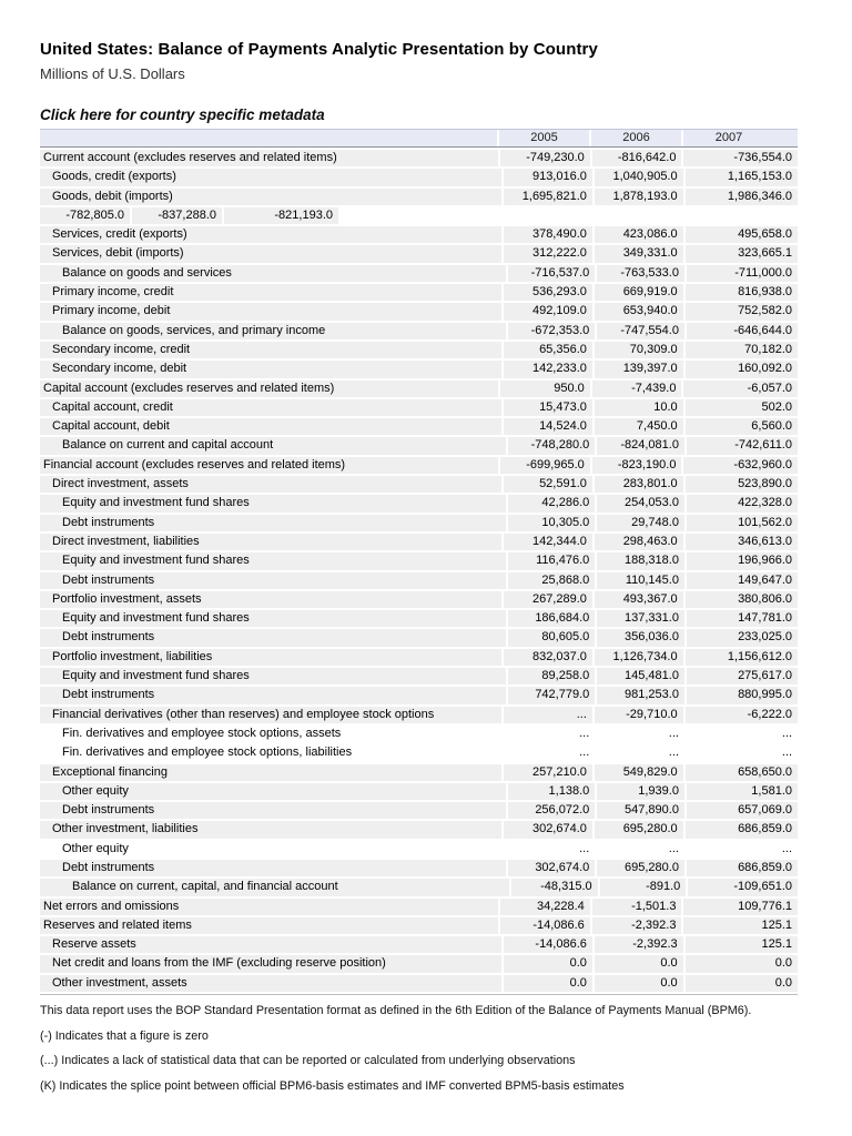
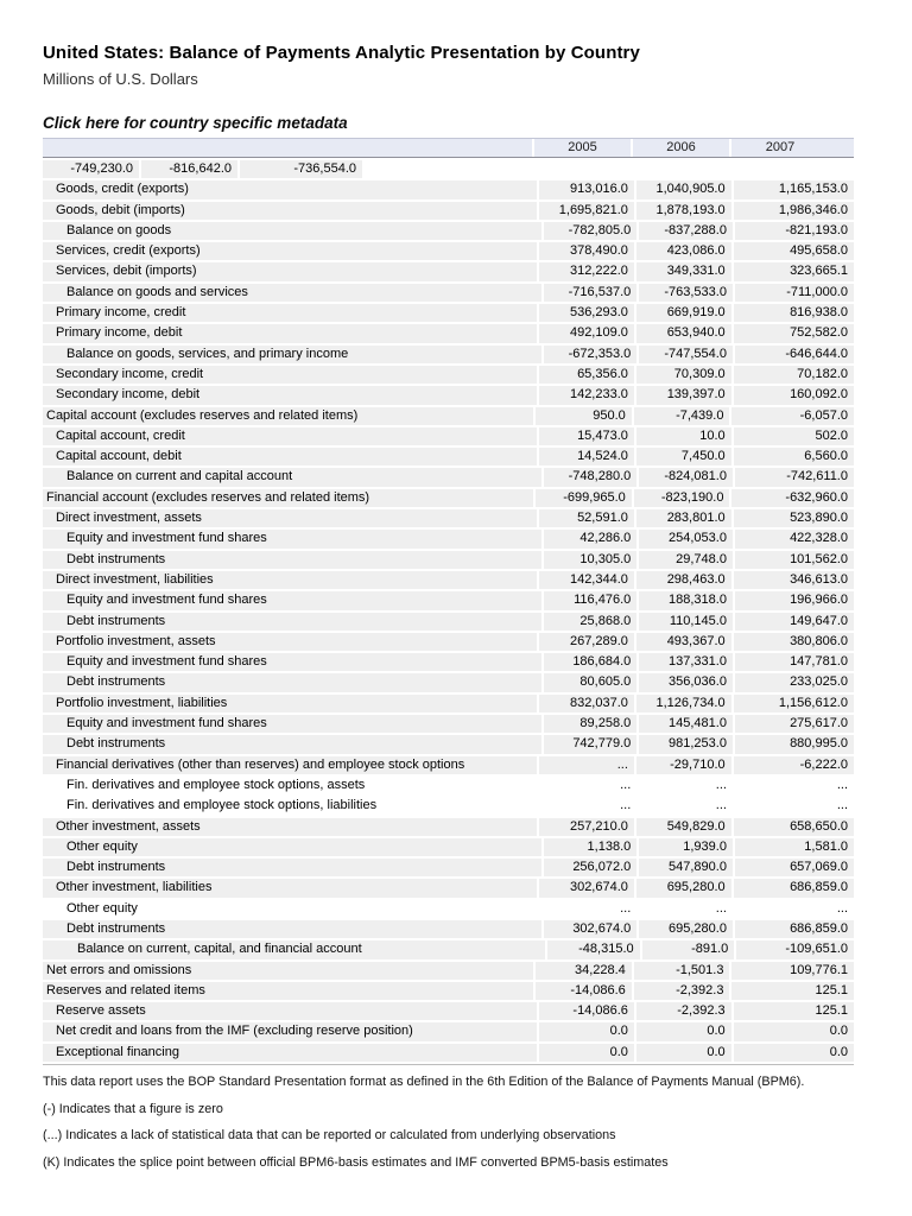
  United States: Balance of Payments Analytic Presentation by Country
  Millions of U.S. Dollars
  Click here for country specific metadata
  2005
  2006
  2007
- Current account (excludes reserves and related items)
  -749,230.0
  -816,642.0
  -736,554.0
  Goods, credit (exports)
  913,016.0
  1,040,905.0
  1,165,153.0
  Goods, debit (imports)
  1,695,821.0
  1,878,193.0
  1,986,346.0
+ Balance on goods
  -782,805.0
  -837,288.0
  -821,193.0
  Services, credit (exports)
  378,490.0
  423,086.0
  495,658.0
  Services, debit (imports)
  312,222.0
  349,331.0
  323,665.1
  Balance on goods and services
  -716,537.0
  -763,533.0
  -711,000.0
  Primary income, credit
  536,293.0
  669,919.0
  816,938.0
  Primary income, debit
  492,109.0
  653,940.0
  752,582.0
  Balance on goods, services, and primary income
  -672,353.0
  -747,554.0
  -646,644.0
  Secondary income, credit
  65,356.0
  70,309.0
  70,182.0
  Secondary income, debit
  142,233.0
  139,397.0
  160,092.0
  Capital account (excludes reserves and related items)
  950.0
  -7,439.0
  -6,057.0
  Capital account, credit
  15,473.0
  10.0
  502.0
  Capital account, debit
  14,524.0
  7,450.0
  6,560.0
  Balance on current and capital account
  -748,280.0
  -824,081.0
  -742,611.0
  Financial account (excludes reserves and related items)
  -699,965.0
  -823,190.0
  -632,960.0
  Direct investment, assets
  52,591.0
  283,801.0
  523,890.0
  Equity and investment fund shares
  42,286.0
  254,053.0
  422,328.0
  Debt instruments
  10,305.0
  29,748.0
  101,562.0
  Direct investment, liabilities
  142,344.0
  298,463.0
  346,613.0
  Equity and investment fund shares
  116,476.0
  188,318.0
  196,966.0
  Debt instruments
  25,868.0
  110,145.0
  149,647.0
  Portfolio investment, assets
  267,289.0
  493,367.0
  380,806.0
  Equity and investment fund shares
  186,684.0
  137,331.0
  147,781.0
  Debt instruments
  80,605.0
  356,036.0
  233,025.0
  Portfolio investment, liabilities
  832,037.0
  1,126,734.0
  1,156,612.0
  Equity and investment fund shares
  89,258.0
  145,481.0
  275,617.0
  Debt instruments
  742,779.0
  981,253.0
  880,995.0
  Financial derivatives (other than reserves) and employee stock options
  ...
  -29,710.0
  -6,222.0
  Fin. derivatives and employee stock options, assets
  ...
  ...
  ...
  Fin. derivatives and employee stock options, liabilities
  ...
  ...
  ...
- Exceptional financing
+ Other investment, assets
  257,210.0
  549,829.0
  658,650.0
  Other equity
  1,138.0
  1,939.0
  1,581.0
  Debt instruments
  256,072.0
  547,890.0
  657,069.0
  Other investment, liabilities
  302,674.0
  695,280.0
  686,859.0
  Other equity
  ...
  ...
  ...
  Debt instruments
  302,674.0
  695,280.0
  686,859.0
  Balance on current, capital, and financial account
  -48,315.0
  -891.0
  -109,651.0
  Net errors and omissions
  34,228.4
  -1,501.3
  109,776.1
  Reserves and related items
  -14,086.6
  -2,392.3
  125.1
  Reserve assets
  -14,086.6
  -2,392.3
  125.1
  Net credit and loans from the IMF (excluding reserve position)
  0.0
  0.0
  0.0
- Other investment, assets
+ Exceptional financing
  0.0
  0.0
  0.0
  This data report uses the BOP Standard Presentation format as defined in the 6th Edition of the Balance of Payments Manual (BPM6).
  (-) Indicates that a figure is zero
  (...) Indicates a lack of statistical data that can be reported or calculated from underlying observations
  (K) Indicates the splice point between official BPM6-basis estimates and IMF converted BPM5-basis estimates
